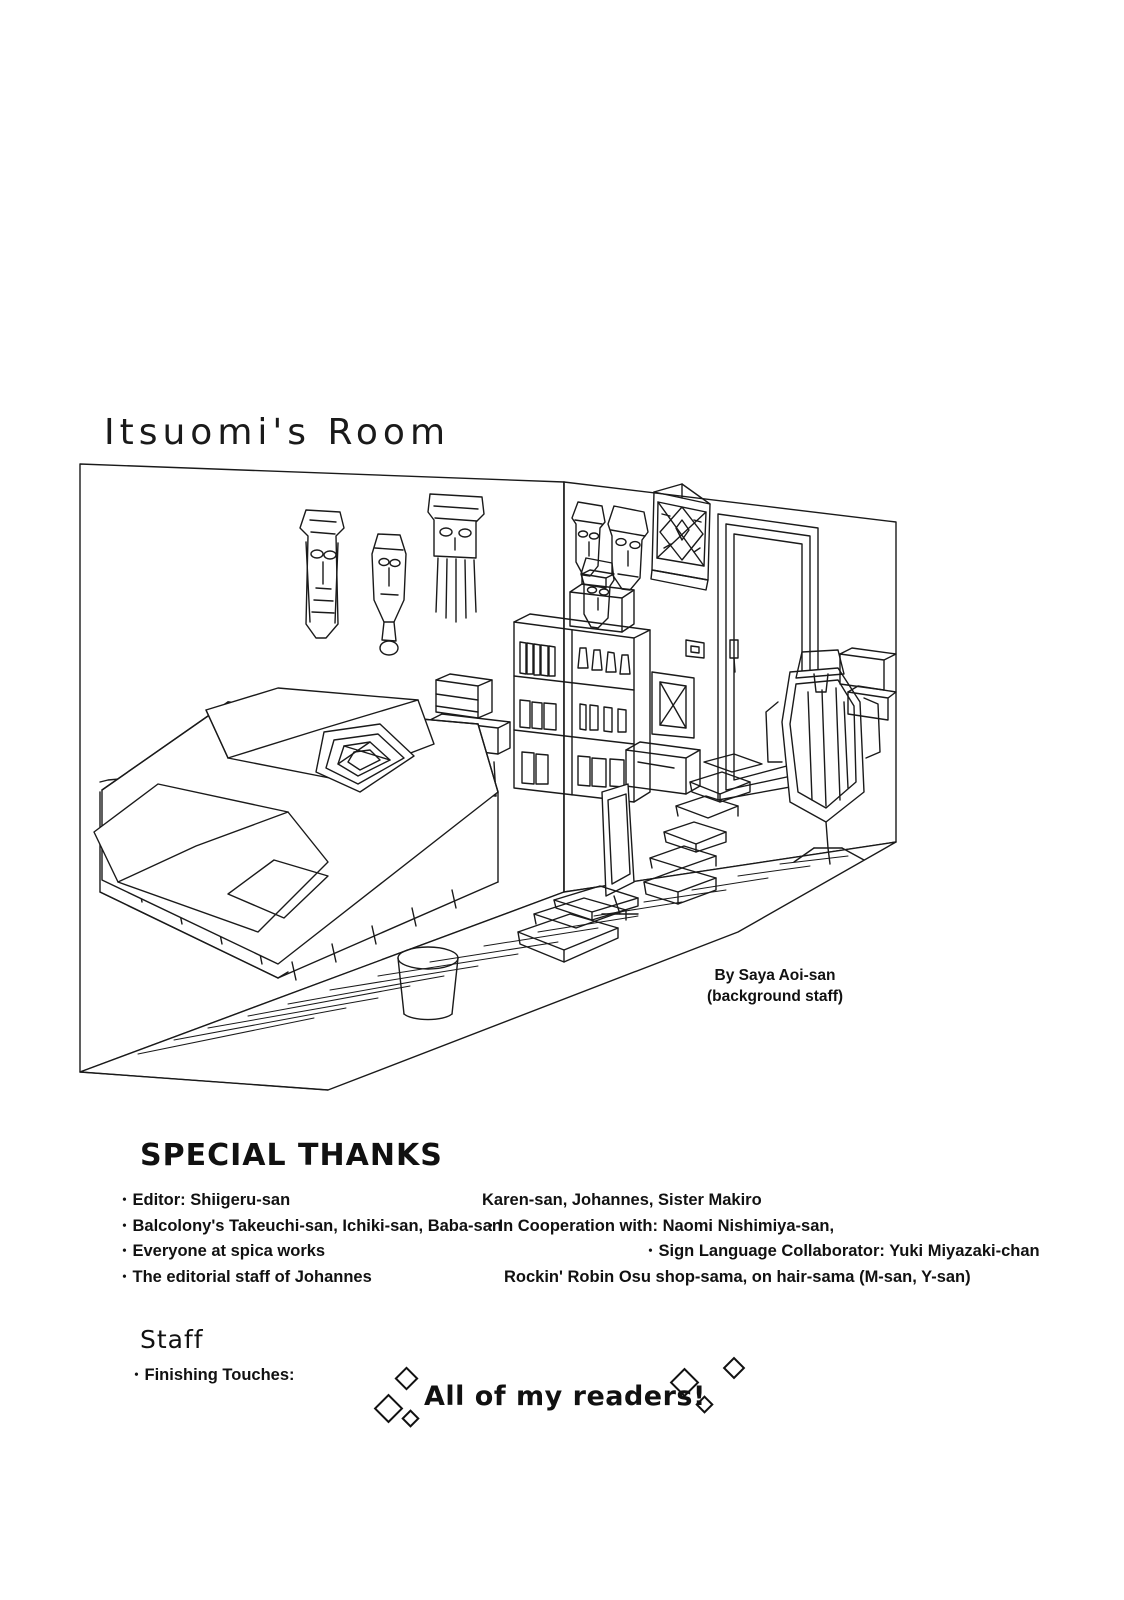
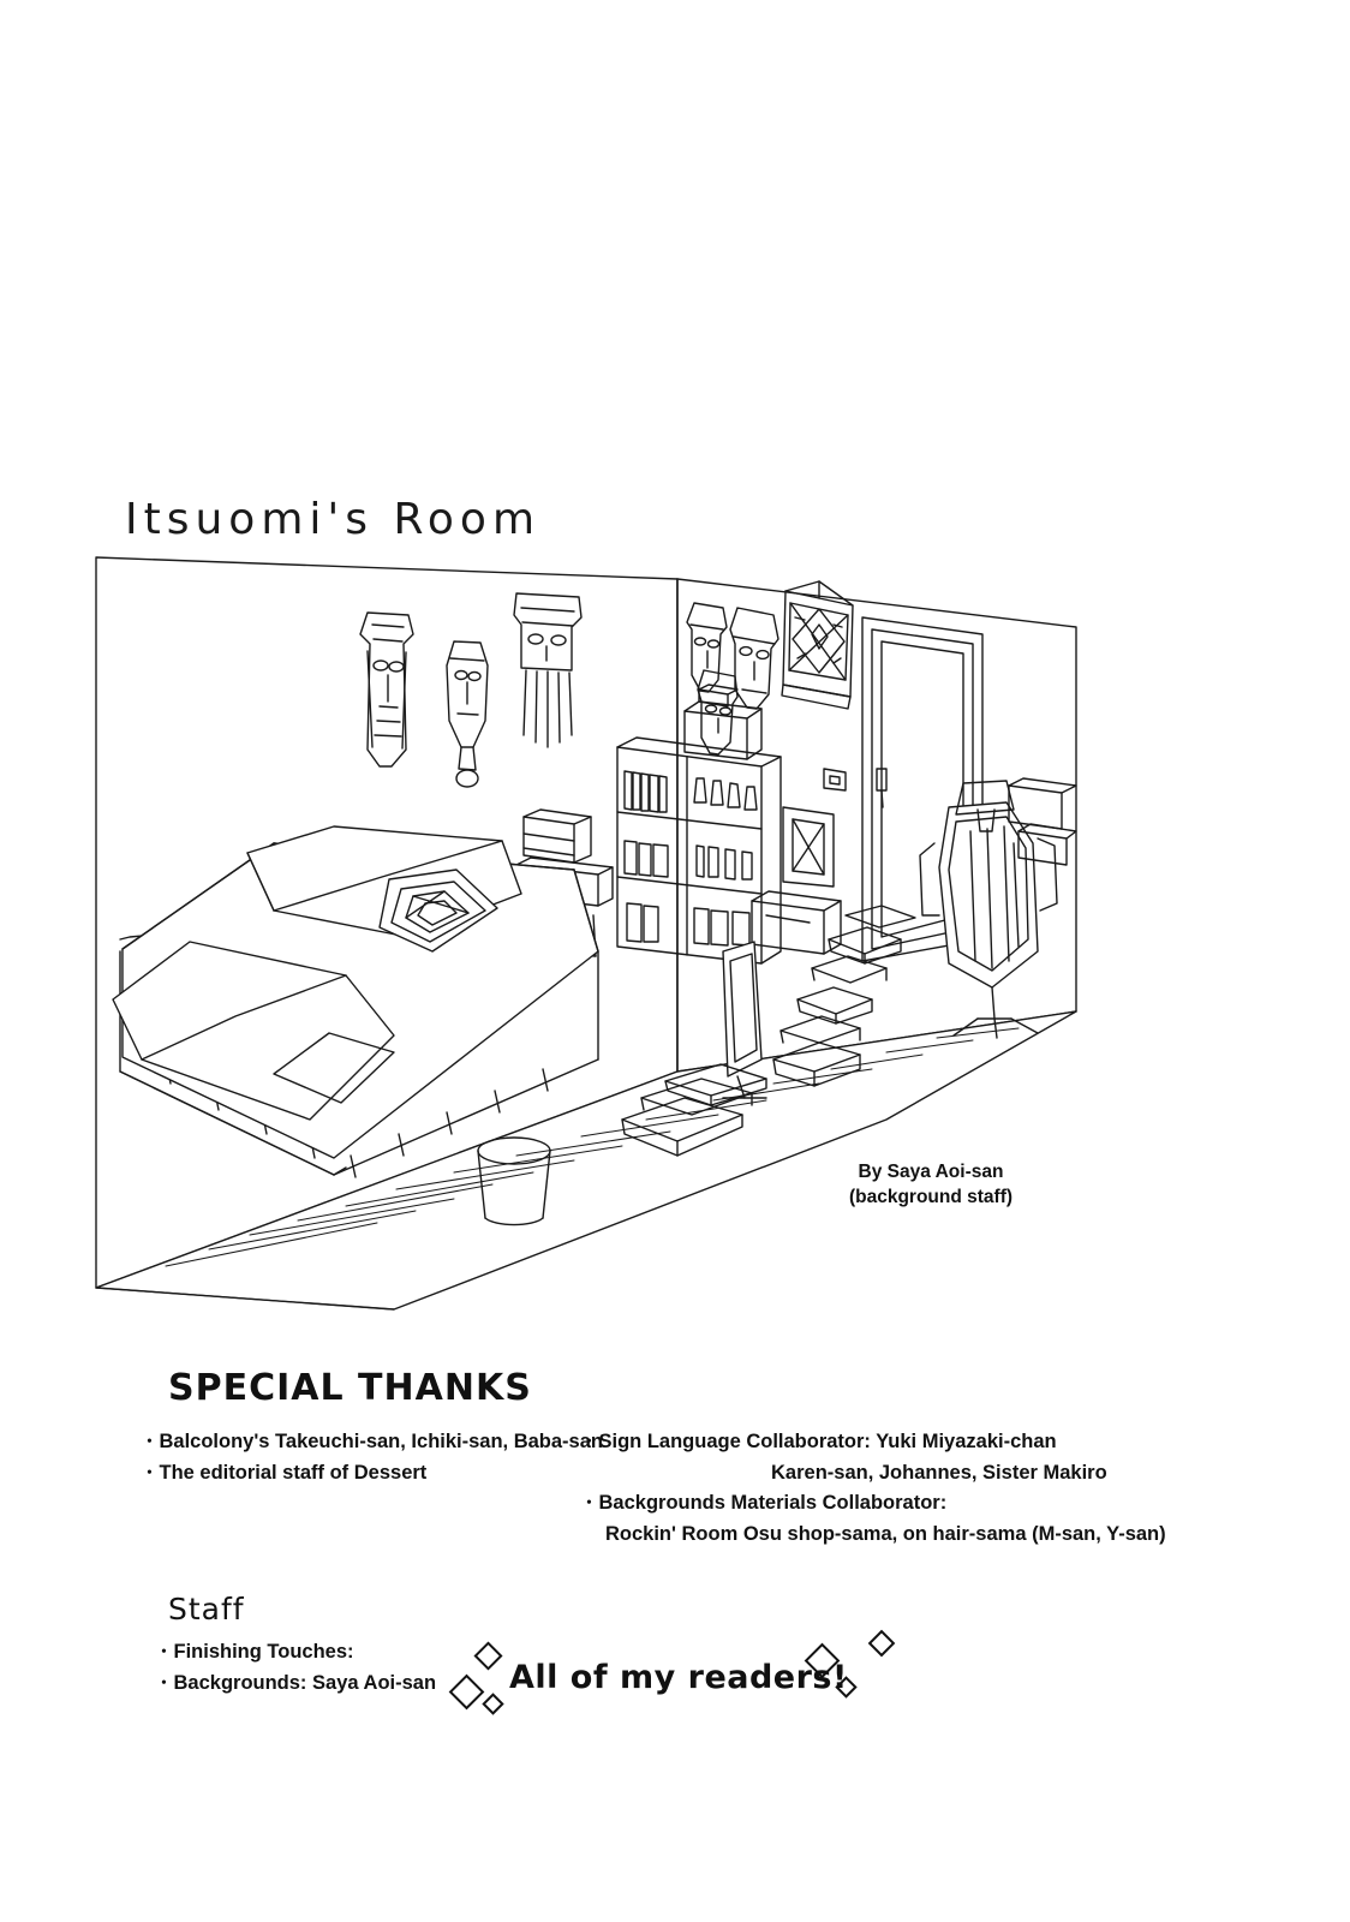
  Itsuomi's Room
  By Saya Aoi-san
  (background staff)
  SPECIAL THANKS
- ・Editor: Shiigeru-san
  ・Balcolony's Takeuchi-san, Ichiki-san, Baba-sa
- ・Everyone at spica works
- ・The editorial staff of Johannes
+ ・The editorial staff of Dessert
- Karen-san, Johannes, Sister Makiro
+ ・Sign Language Collaborator: Yuki Miyazaki-chan
- ・In Cooperation with: Naomi Nishimiya-san,
- ・Sign Language Collaborator: Yuki Miyazaki-chan
+ Karen-san, Johannes, Sister Makiro
+ ・Backgrounds Materials Collaborator:
- Rockin' Robin Osu shop-sama, on hair-sama (M-san, Y-san)
+ Rockin' Room Osu shop-sama, on hair-sama (M-san, Y-san)
  Staff
  ・Finishing Touches:
+ ・Backgrounds: Saya Aoi-san
  All of my readers!
